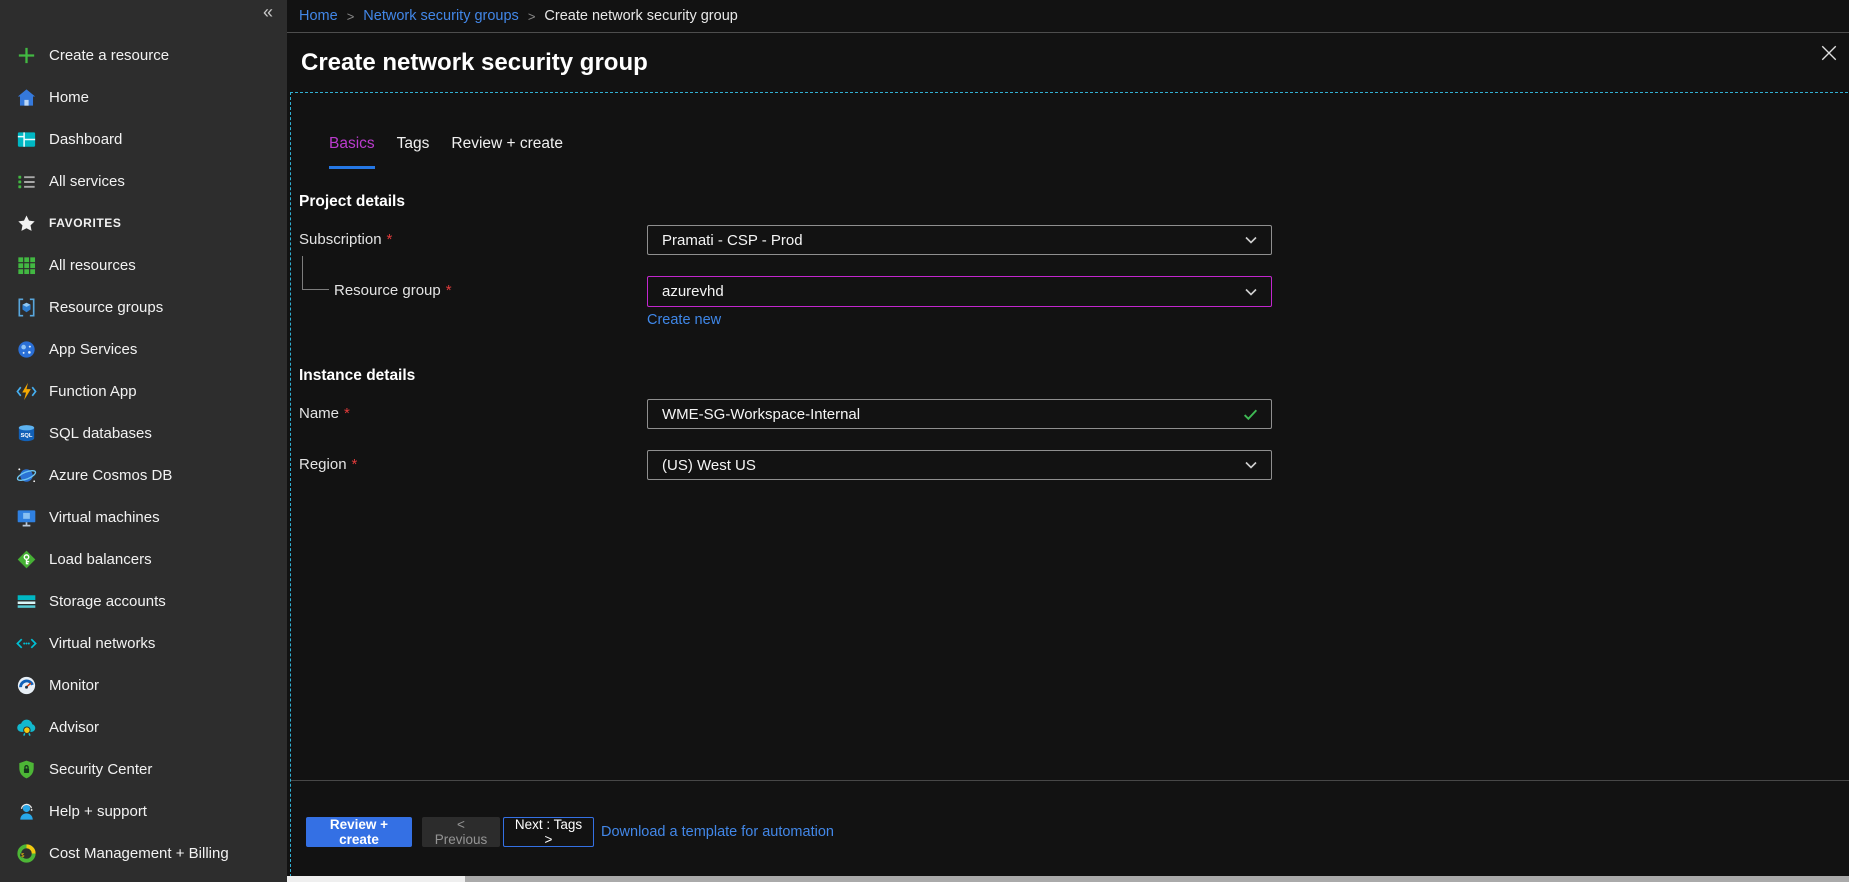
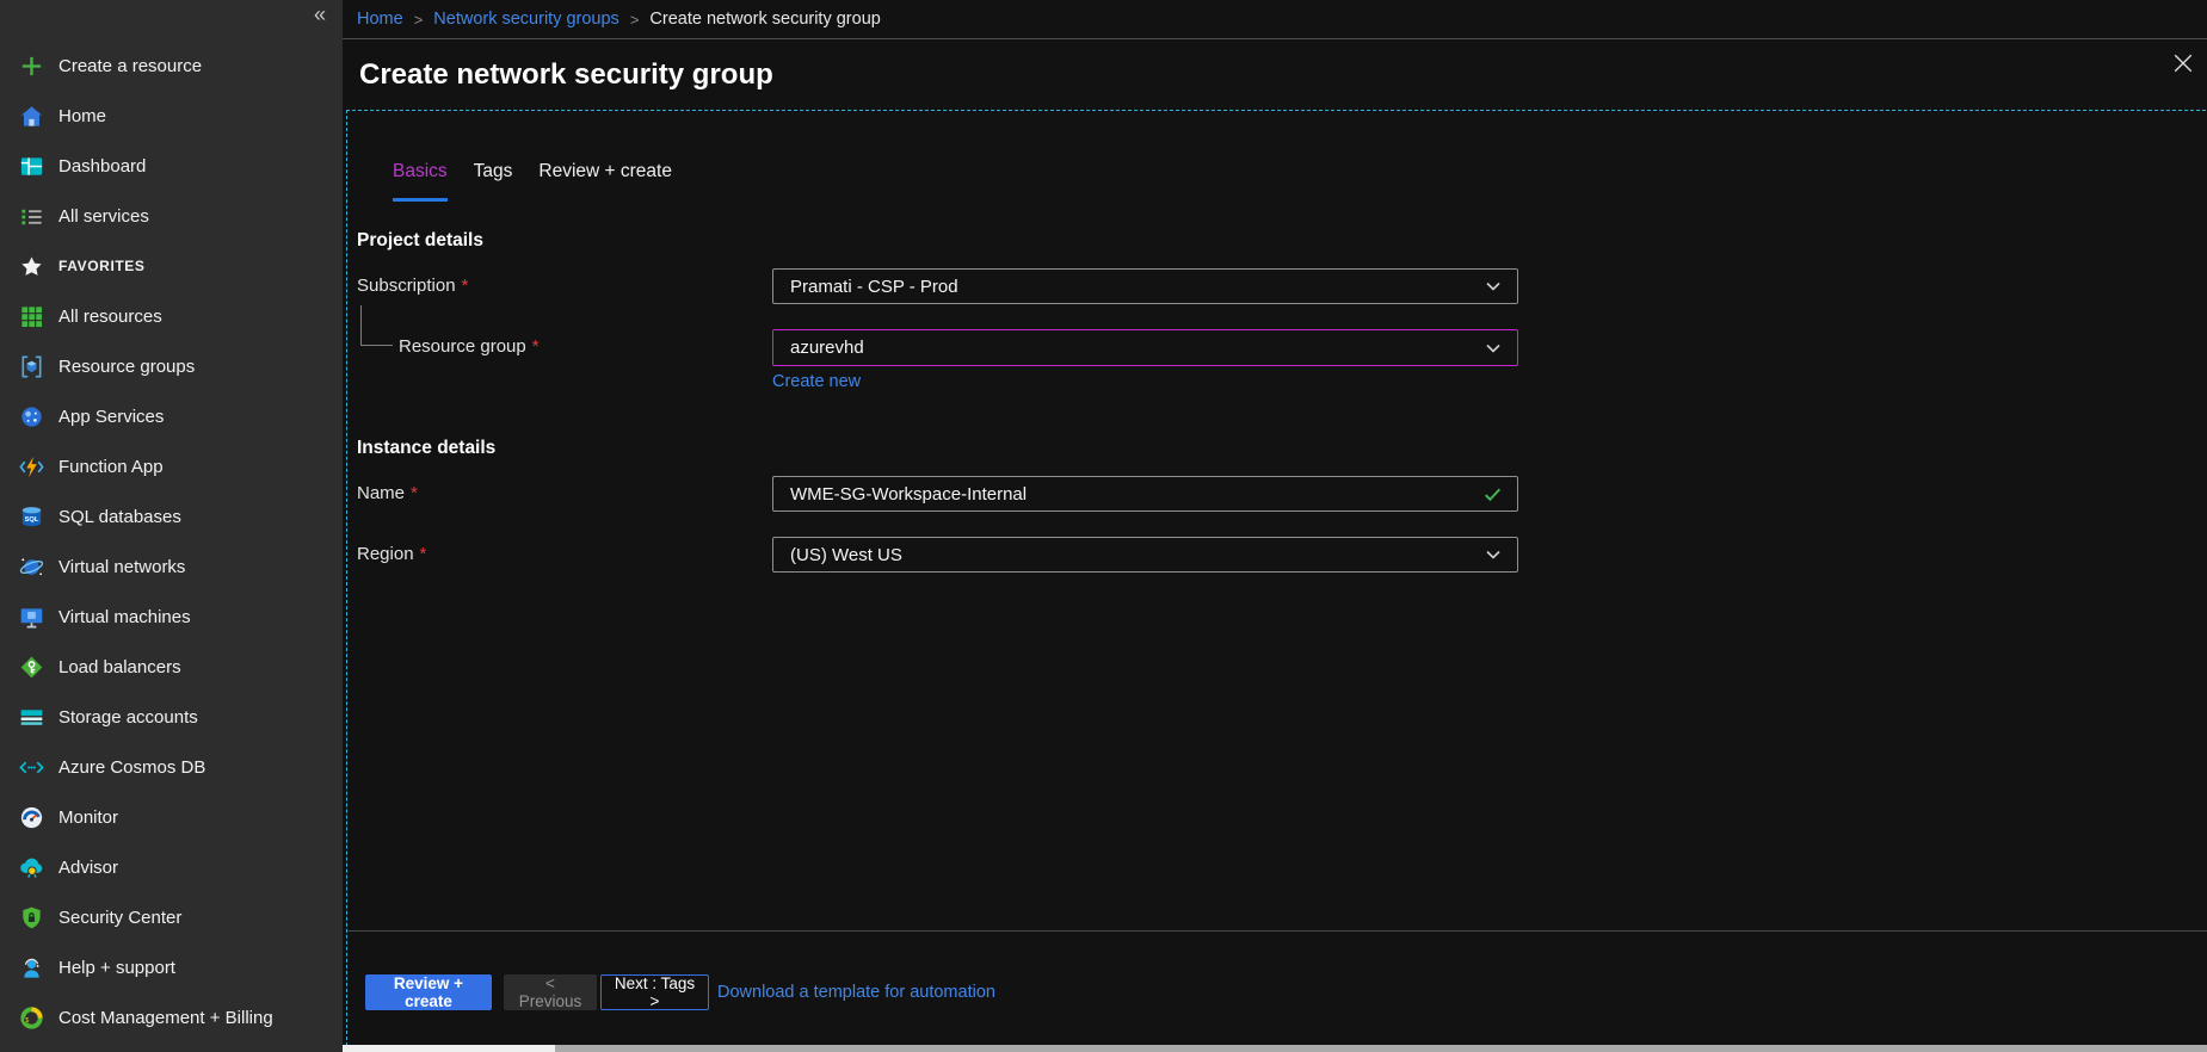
  «
  Create a resource
  Home
  Dashboard
  All services
  FAVORITES
  All resources
  Resource groups
  App Services
  Function App
  SQL databases
- Azure Cosmos DB
+ Virtual networks
  Virtual machines
  Load balancers
  Storage accounts
- Virtual networks
+ Azure Cosmos DB
  Monitor
  Advisor
  Security Center
  Help + support
  Cost Management + Billing
  Home
  >
  Network security groups
  >
  Create network security group
  Create network security group
  Basics
  Tags
  Review + create
  Project details
  Subscription *
  Pramati - CSP - Prod
  Resource group *
  azurevhd
  Create new
  Instance details
  Name *
  WME-SG-Workspace-Internal
  Region *
  (US) West US
  Review + create
  < Previous
  Next : Tags >
  Download a template for automation
